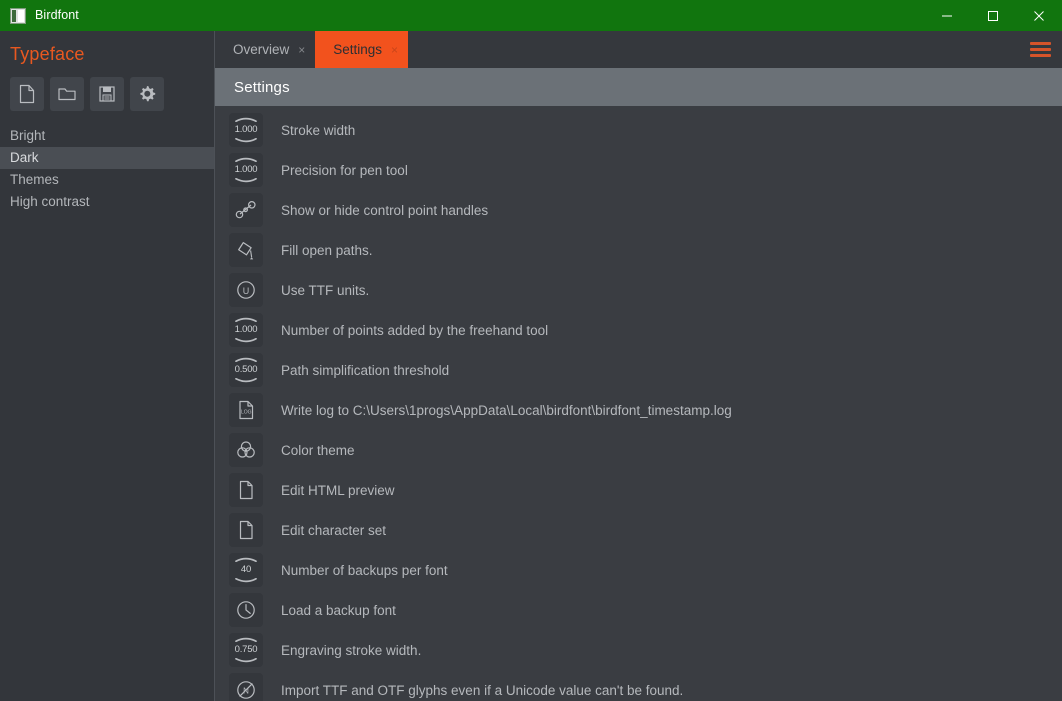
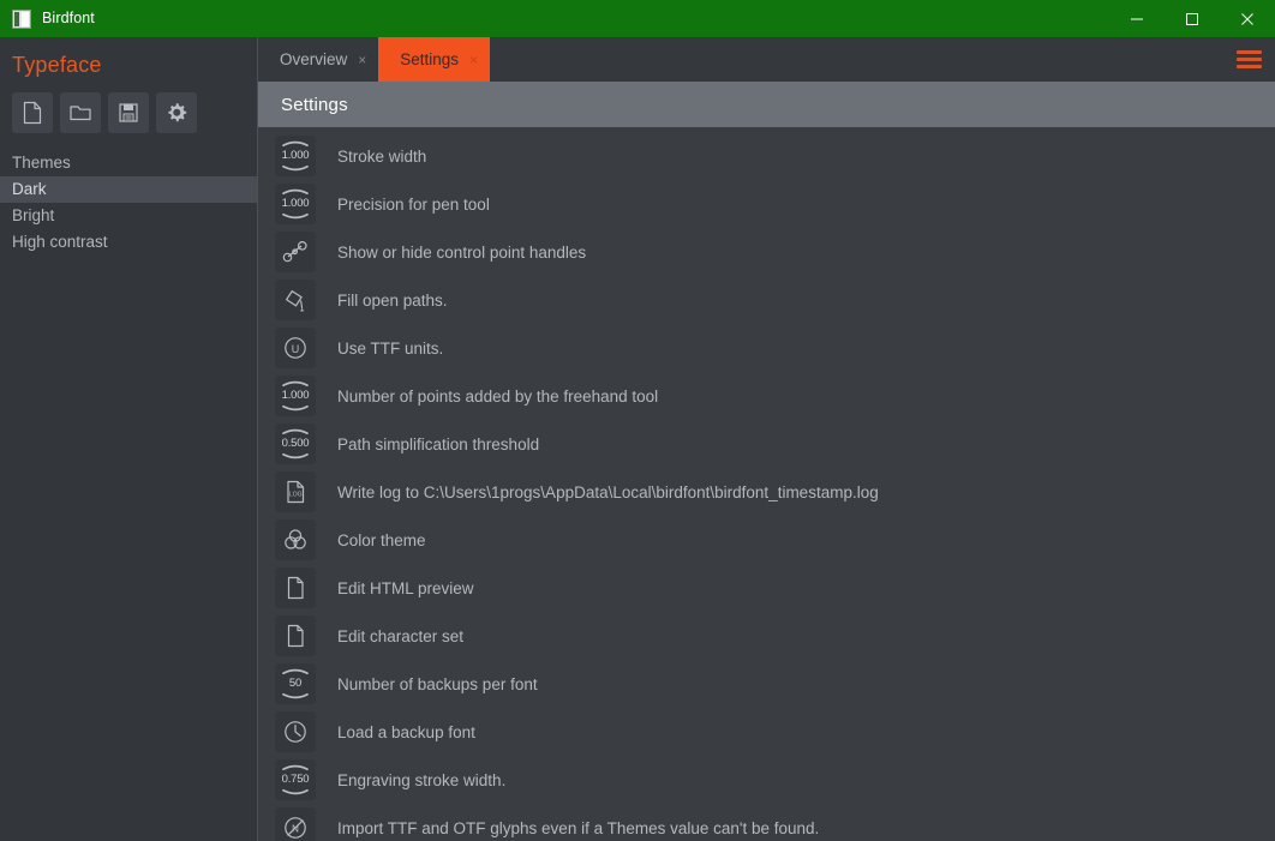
  Birdfont
  Typeface
- Bright
+ Themes
  Dark
- Themes
+ Bright
  High contrast
  Overview
  ×
  Settings
  ×
  Settings
  1.000
  Stroke width
  1.000
  Precision for pen tool
  Show or hide control point handles
  Fill open paths.
  U
  Use TTF units.
  1.000
  Number of points added by the freehand tool
  0.500
  Path simplification threshold
  Write log to C:\Users\1progs\AppData\Local\birdfont\birdfont_timestamp.log
  Color theme
  Edit HTML preview
  Edit character set
- 40
+ 50
  Number of backups per font
  Load a backup font
  0.750
  Engraving stroke width.
  N
- Import TTF and OTF glyphs even if a Unicode value can't be found.
+ Import TTF and OTF glyphs even if a Themes value can't be found.
